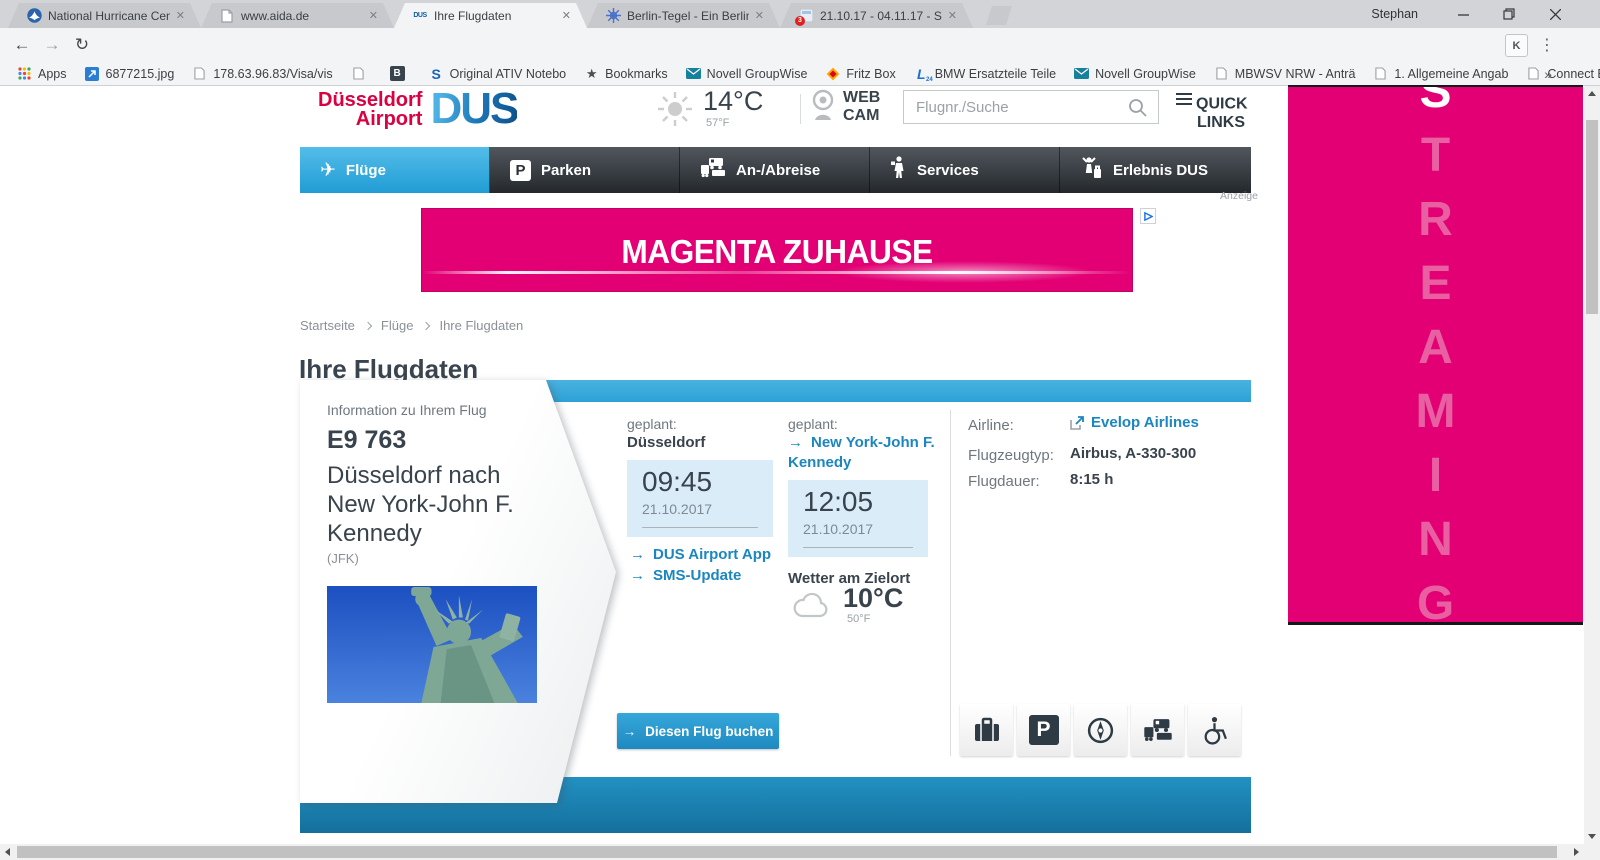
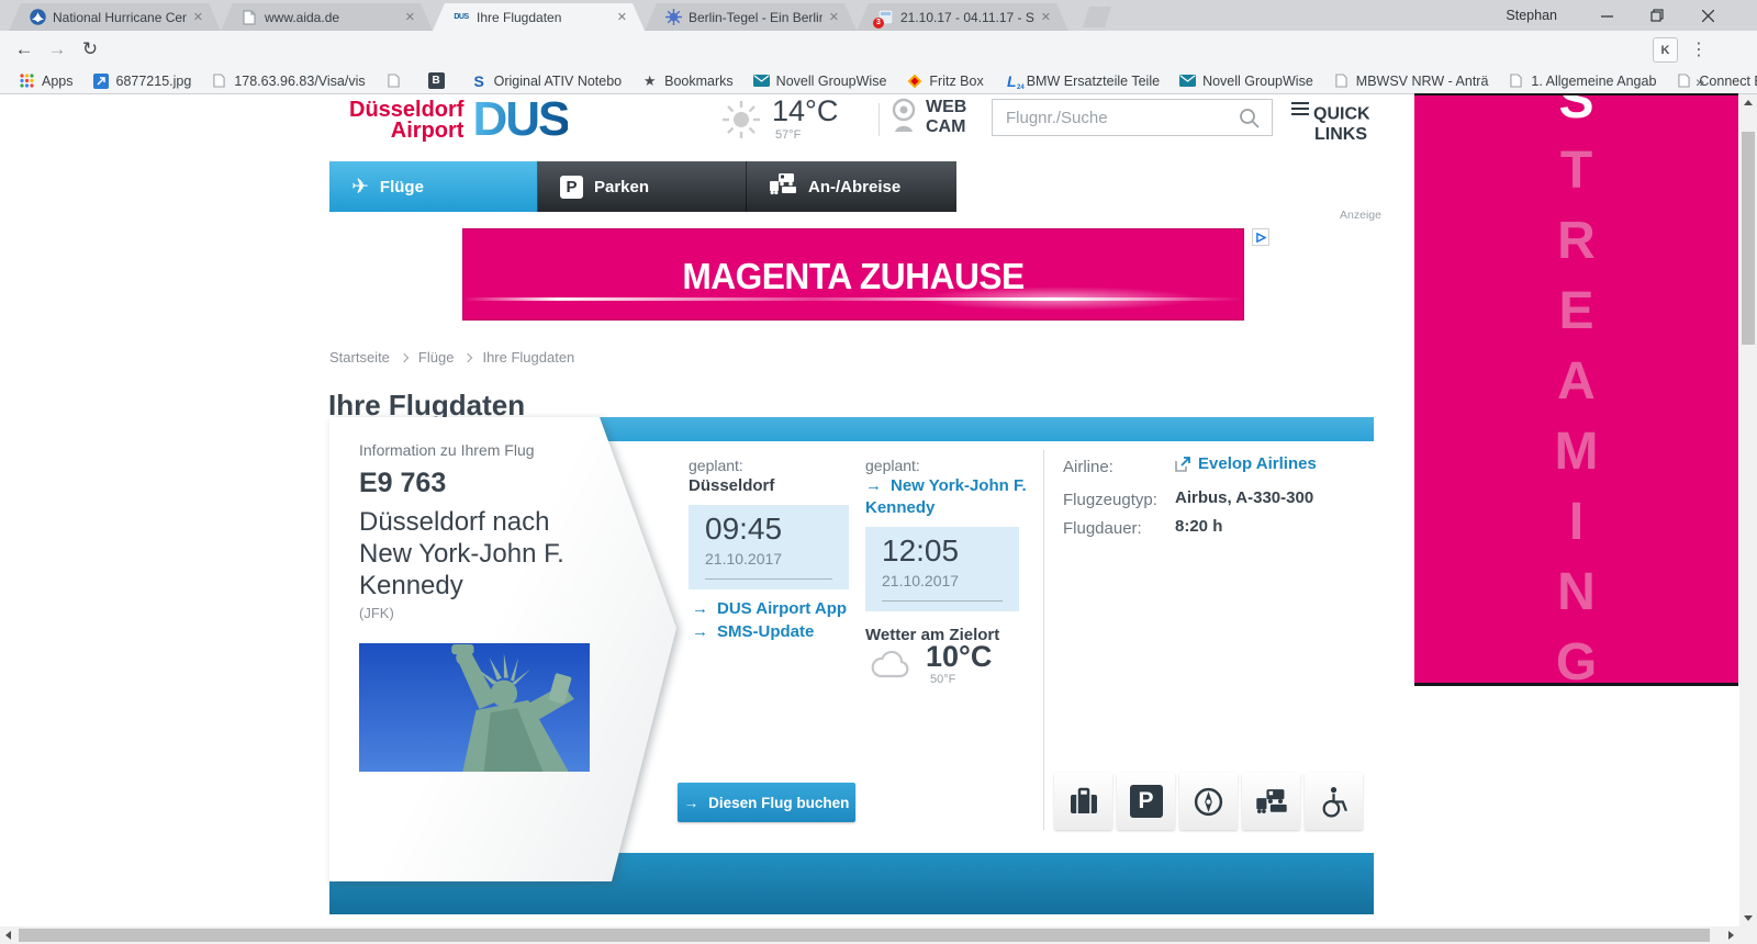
  National Hurricane Cen
  ✕
  www.aida.de
  ✕
  Ihre Flugdaten
  ✕
  Berlin-Tegel - Ein Berli
  ✕
  21.10.17 - 04.11.17 - S
  ✕
  Stephan
  K
  Apps
  6877215.jpg
  178.63.96.83/Visa/vis
  Original ATIV Notebo
  Bookmarks
  Novell GroupWise
  Fritz Box
  BMW Ersatzteile Teile
  Novell GroupWise
  MBWSV NRW - Anträ
  1. Allgemeine Angab
  Connect
  Düsseldorf
  Airport
  DUS
  14°C
  57°F
  WEB
  CAM
  Flugnr./Suche
  QUICK
  LINKS
  Flüge
  Parken
  An-/Abreise
- Services
- Erlebnis DUS
  Anzeige
  MAGENTA ZUHAUSE
  Startseite
  Flüge
  Ihre Flugdaten
  Ihre Flugdaten
  Information zu Ihrem Flug
  E9 763
  Düsseldorf nach
  New York-John F.
  Kennedy
  (JFK)
  geplant:
  Düsseldorf
  09:45
  21.10.2017
  DUS Airport App
  SMS-Update
  geplant:
  New York-John F.
  Kennedy
  12:05
  21.10.2017
  Wetter am Zielort
  10°C
  50°F
  Airline:
  Evelop Airlines
  Flugzeugtyp:
  Airbus, A-330-300
  Flugdauer:
- 8:15 h
+ 8:20 h
  Diesen Flug buchen
  S
  T
  R
  E
  A
  M
  I
  N
  G
